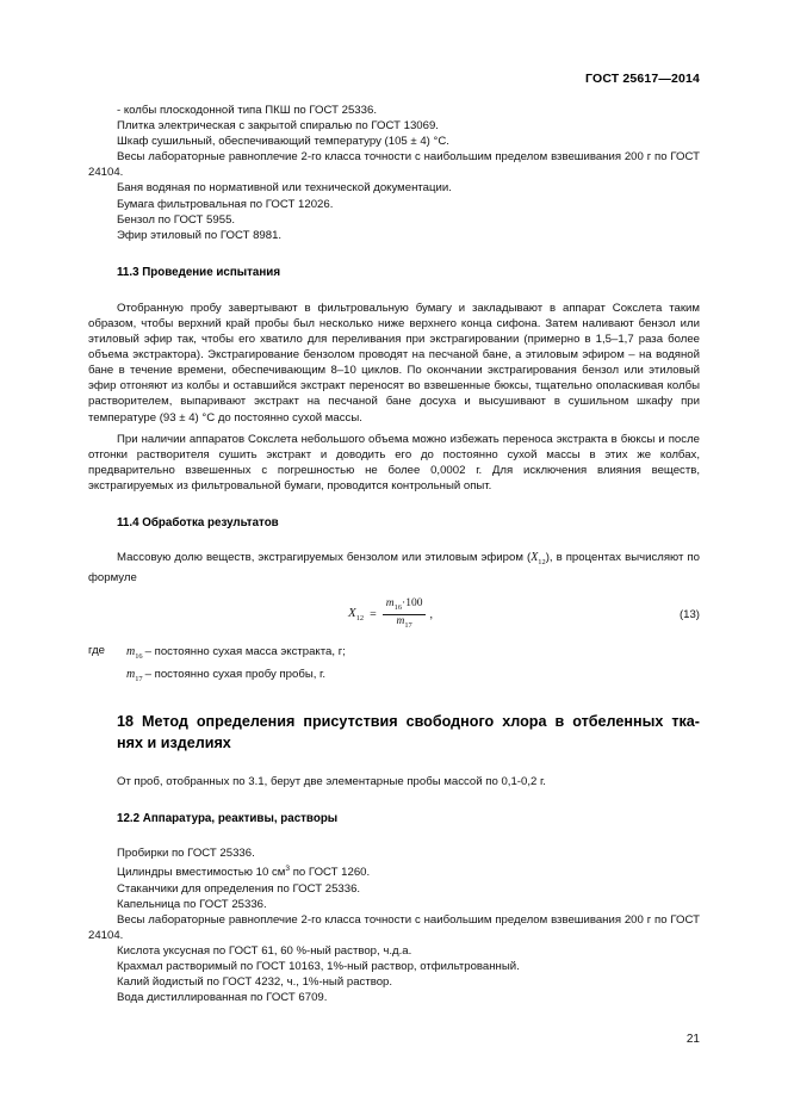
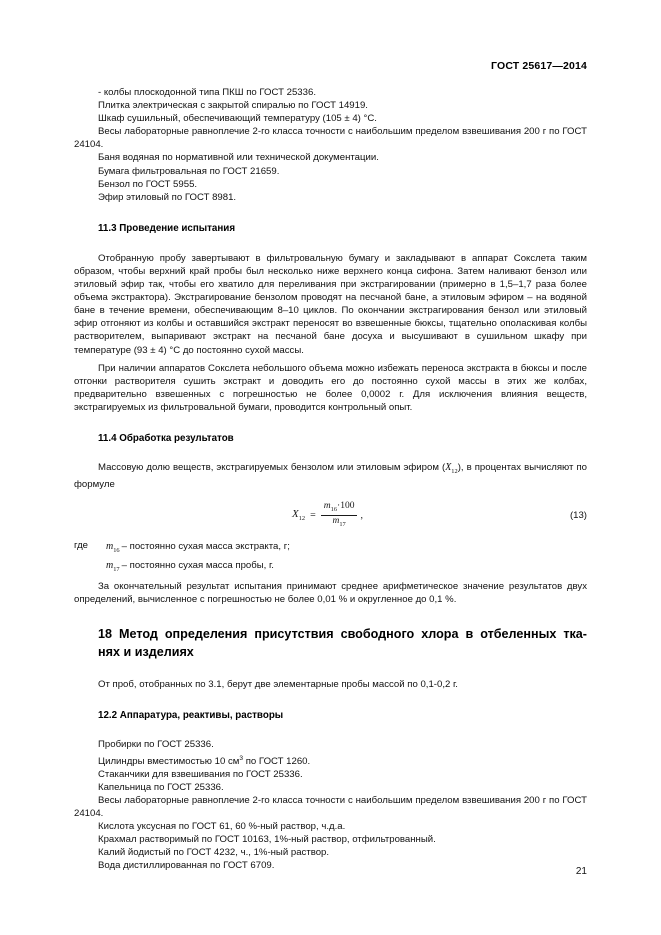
  ГОСТ 25617—2014
  - колбы плоскодонной типа ПКШ по ГОСТ 25336.
- Плитка электрическая с закрытой спиралью по ГОСТ 13069.
+ Плитка электрическая с закрытой спиралью по ГОСТ 14919.
  Шкаф сушильный, обеспечивающий температуру (105 ± 4) °С.
  Весы лабораторные равноплечие 2-го класса точности с наибольшим пределом взвешивания 200 г по ГОСТ 24104.
  Баня водяная по нормативной или технической документации.
- Бумага фильтровальная по ГОСТ 12026.
+ Бумага фильтровальная по ГОСТ 21659.
  Бензол по ГОСТ 5955.
  Эфир этиловый по ГОСТ 8981.
  11.3 Проведение испытания
  Отобранную пробу завертывают в фильтровальную бумагу и закладывают в аппарат Сокслета таким образом, чтобы верхний край пробы был несколько ниже верхнего конца сифона. Затем наливают бензол или этиловый эфир так, чтобы его хватило для переливания при экстрагировании (примерно в 1,5–1,7 раза более объема экстрактора). Экстрагирование бензолом проводят на песчаной бане, а этиловым эфиром – на водяной бане в течение времени, обеспечивающим 8–10 циклов. По окончании экстрагирования бензол или этиловый эфир отгоняют из колбы и оставшийся экстракт переносят во взвешенные бюксы, тщательно ополаскивая колбы растворителем, выпаривают экстракт на песчаной бане досуха и высушивают в сушильном шкафу при температуре (93 ± 4) °С до постоянно сухой массы.
  При наличии аппаратов Сокслета небольшого объема можно избежать переноса экстракта в бюксы и после отгонки растворителя сушить экстракт и доводить его до постоянно сухой массы в этих же колбах, предварительно взвешенных с погрешностью не более 0,0002 г. Для исключения влияния веществ, экстрагируемых из фильтровальной бумаги, проводится контрольный опыт.
  11.4 Обработка результатов
  Массовую долю веществ, экстрагируемых бензолом или этиловым эфиром (X ), в процентах вычисляют по формуле
  =
  m ·100
  ,
  (13)
  где
  m – постоянно сухая масса экстракта, г;
- m – постоянно сухая пробу пробы, г.
+ m – постоянно сухая масса пробы, г.
+ За окончательный результат испытания принимают среднее арифметическое значение результатов двух определений, вычисленное с погрешностью не более 0,01 % и округленное до 0,1 %.
  18 Метод определения присутствия свободного хлора в отбеленных тка-
  нях и изделиях
  От проб, отобранных по 3.1, берут две элементарные пробы массой по 0,1-0,2 г.
  12.2 Аппаратура, реактивы, растворы
  Пробирки по ГОСТ 25336.
  Цилиндры вместимостью 10 см по ГОСТ 1260.
- Стаканчики для определения по ГОСТ 25336.
+ Стаканчики для взвешивания по ГОСТ 25336.
  Капельница по ГОСТ 25336.
  Весы лабораторные равноплечие 2-го класса точности с наибольшим пределом взвешивания 200 г по ГОСТ 24104.
  Кислота уксусная по ГОСТ 61, 60 %-ный раствор, ч.д.а.
  Крахмал растворимый по ГОСТ 10163, 1%-ный раствор, отфильтрованный.
  Калий йодистый по ГОСТ 4232, ч., 1%-ный раствор.
  Вода дистиллированная по ГОСТ 6709.
  21
